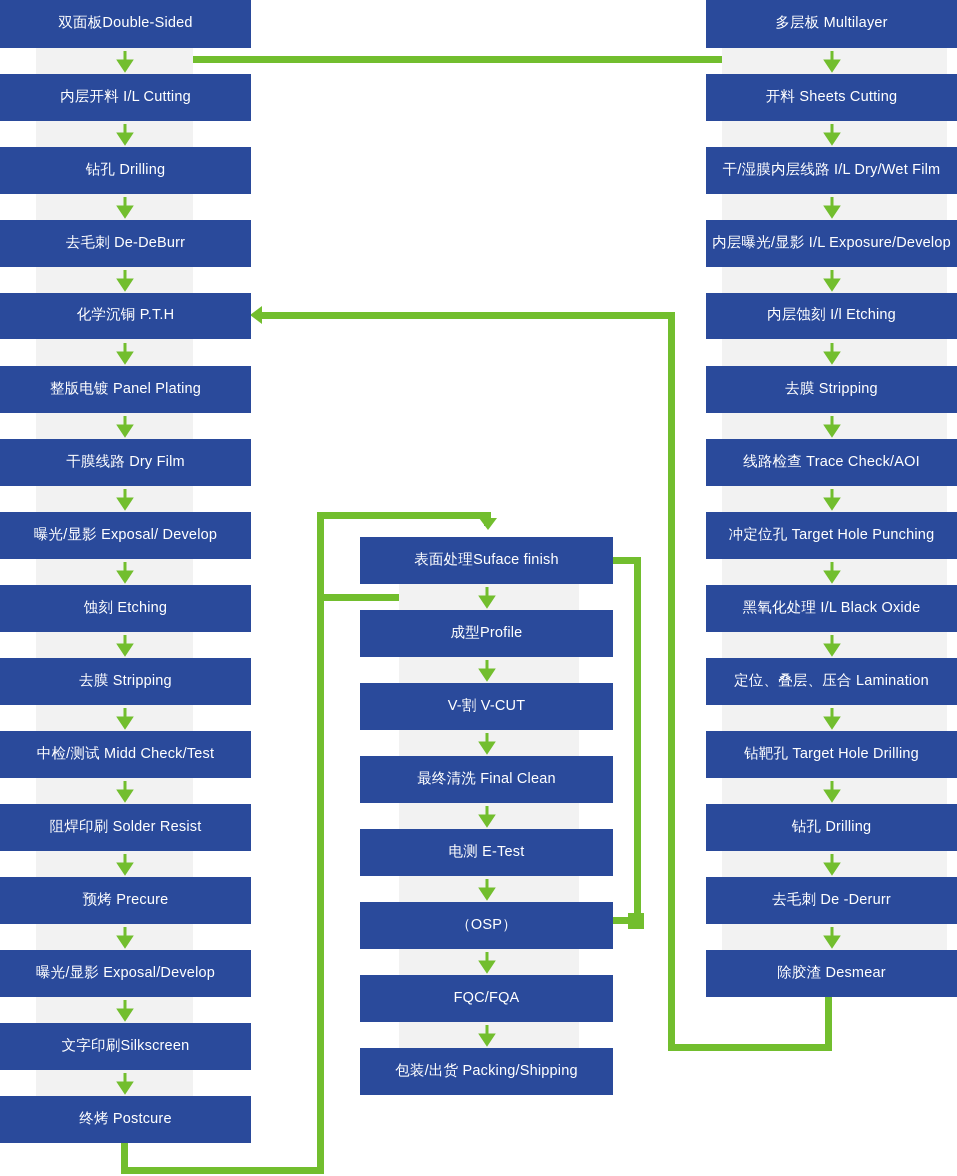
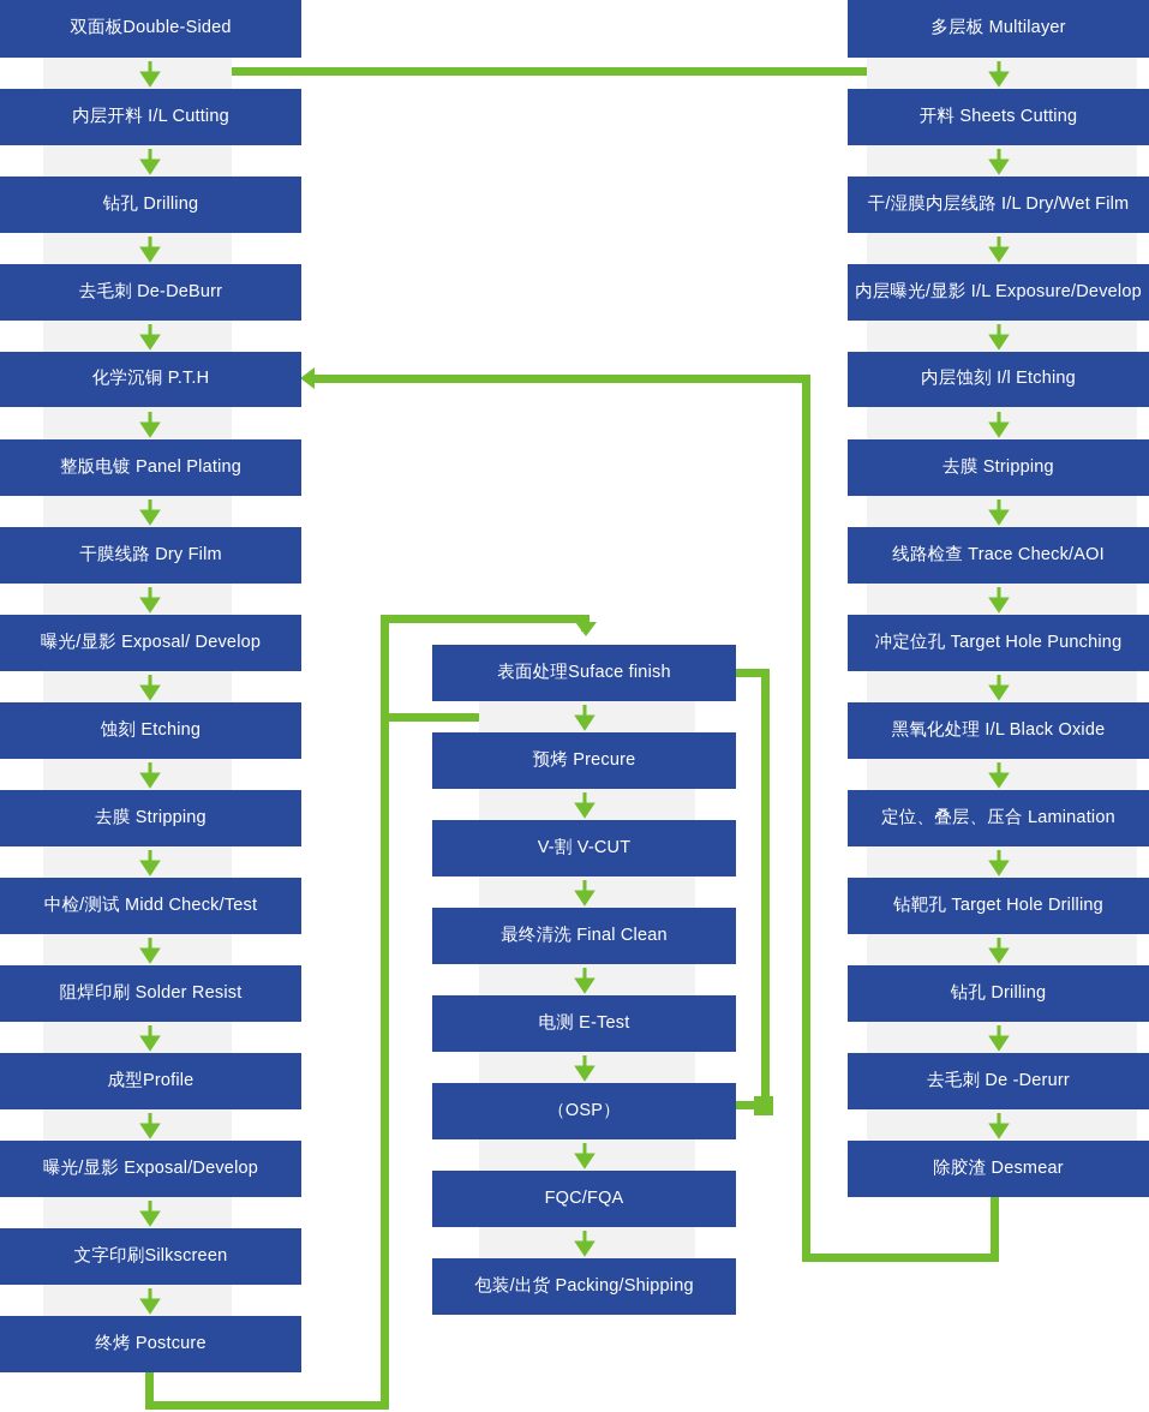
  双面板Double-Sided
  内层开料 I/L Cutting
  钻孔 Drilling
  去毛刺 De-DeBurr
  化学沉铜 P.T.H
  整版电镀 Panel Plating
  干膜线路 Dry Film
  曝光/显影 Exposal/ Develop
  蚀刻 Etching
  去膜 Stripping
  中检/测试 Midd Check/Test
  阻焊印刷 Solder Resist
- 预烤 Precure
+ 成型Profile
  曝光/显影 Exposal/Develop
  文字印刷Silkscreen
  终烤 Postcure
  表面处理Suface finish
- 成型Profile
+ 预烤 Precure
  V-割 V-CUT
  最终清洗 Final Clean
  电测 E-Test
  （OSP）
  FQC/FQA
  包装/出货 Packing/Shipping
  多层板 Multilayer
  开料 Sheets Cutting
  干/湿膜内层线路 I/L Dry/Wet Film
  内层曝光/显影 I/L Exposure/Develop
  内层蚀刻 I/l Etching
  去膜 Stripping
  线路检查 Trace Check/AOI
  冲定位孔 Target Hole Punching
  黑氧化处理 I/L Black Oxide
  定位、叠层、压合 Lamination
  钻靶孔 Target Hole Drilling
  钻孔 Drilling
  去毛刺 De -Derurr
  除胶渣 Desmear
